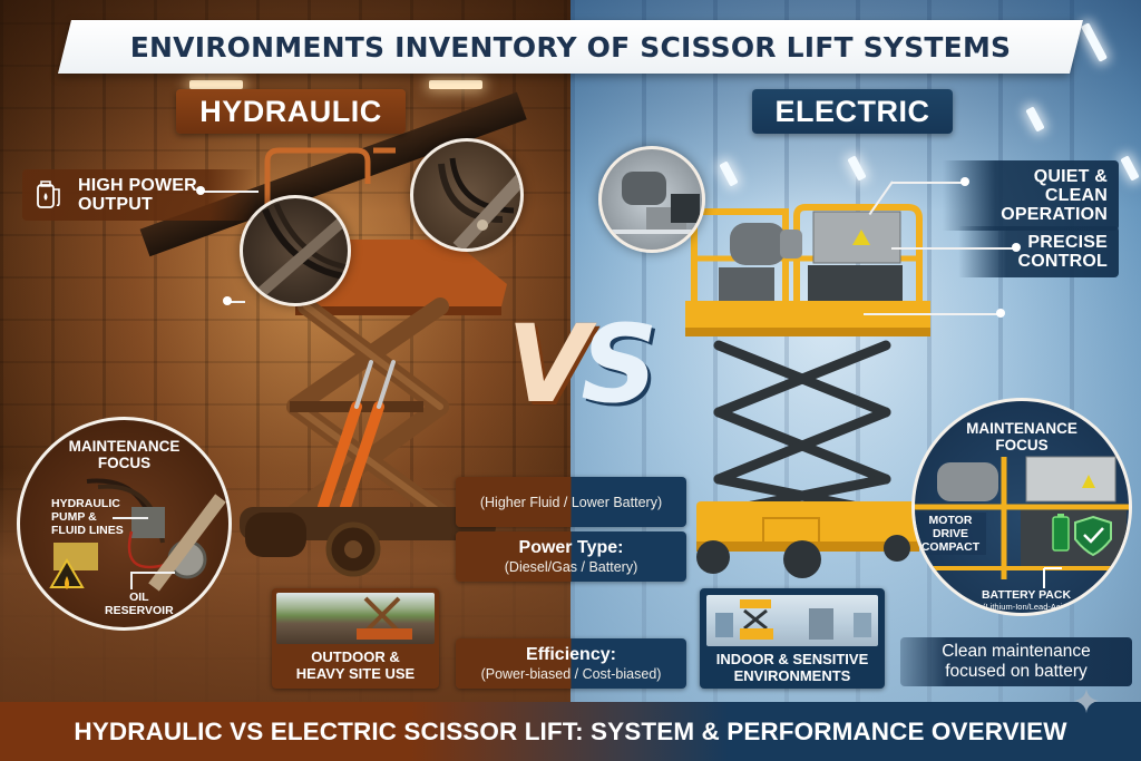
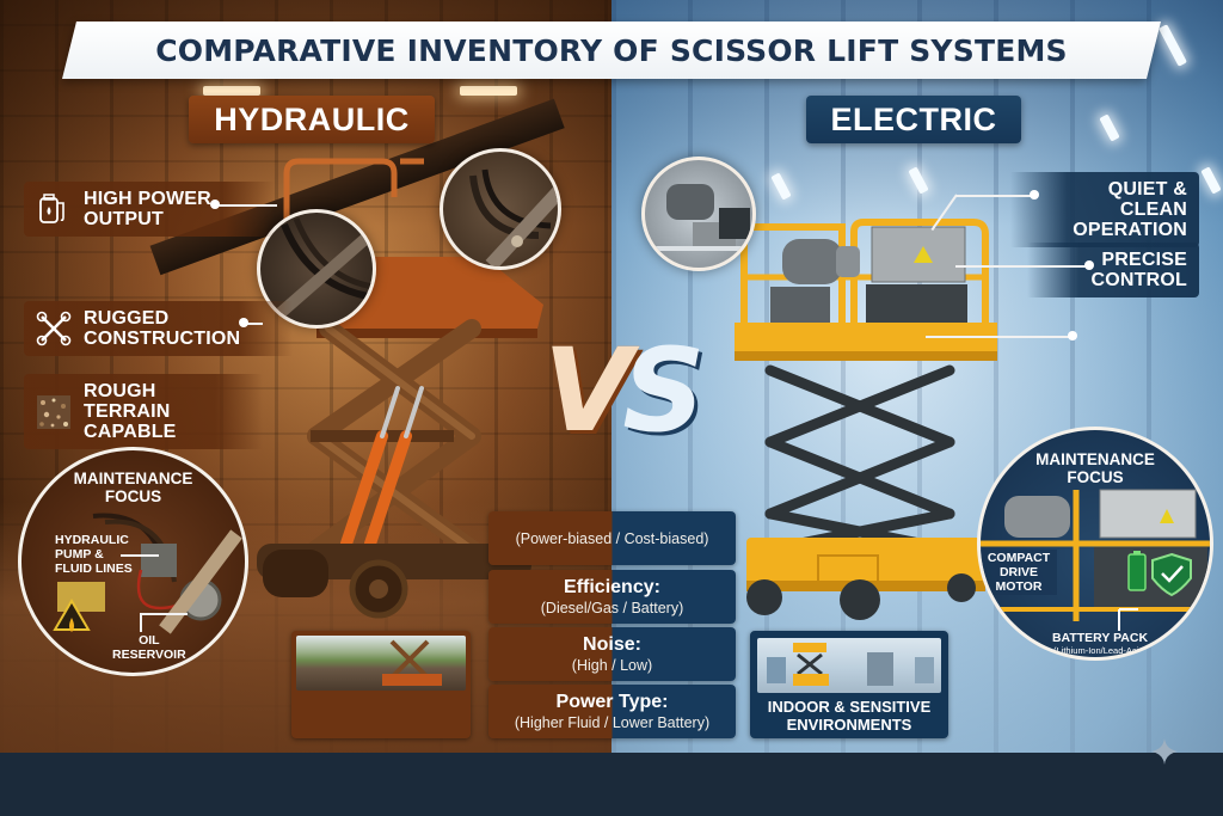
- ENVIRONMENTS INVENTORY OF SCISSOR LIFT SYSTEMS
+ COMPARATIVE INVENTORY OF SCISSOR LIFT SYSTEMS
  HYDRAULIC
  ELECTRIC
  HIGH POWER
  OUTPUT
+ RUGGED
+ CONSTRUCTION
+ ROUGH TERRAIN
+ CAPABLE
  QUIET & CLEAN
  OPERATION
  PRECISE
  CONTROL
  VS
  MAINTENANCE
  FOCUS
  HYDRAULIC
  PUMP &
  FLUID LINES
  OIL
  RESERVOIR
  MAINTENANCE
  FOCUS
- MOTOR
+ COMPACT
  DRIVE
- COMPACT
+ MOTOR
  BATTERY PACK
  (Lithium-Ion/Lead-Acid)
- (Higher Fluid / Lower Battery)
+ (Power-biased / Cost-biased)
- Power Type:
+ Efficiency:
  (Diesel/Gas / Battery)
+ Noise:
+ (High / Low)
- Efficiency:
+ Power Type:
- (Power-biased / Cost-biased)
+ (Higher Fluid / Lower Battery)
- OUTDOOR &
- HEAVY SITE USE
  INDOOR & SENSITIVE
  ENVIRONMENTS
- Clean maintenance
- focused on battery
- HYDRAULIC VS ELECTRIC SCISSOR LIFT: SYSTEM & PERFORMANCE OVERVIEW
